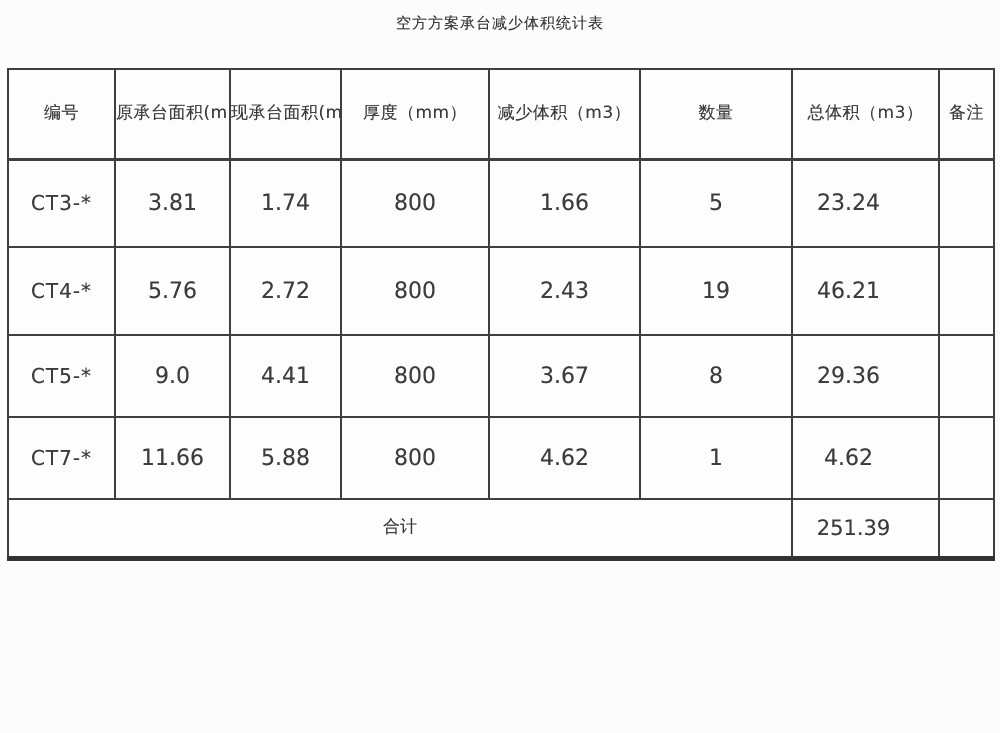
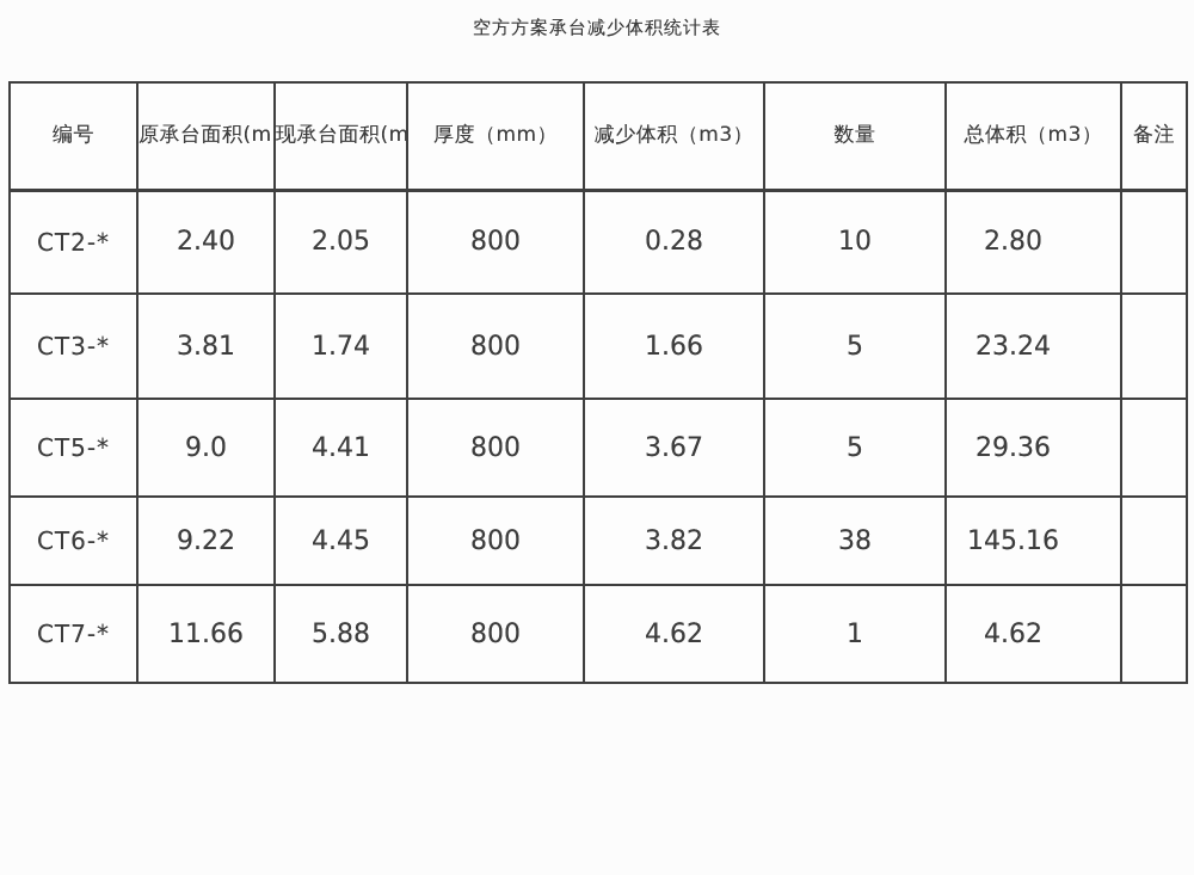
  空方方案承台减少体积统计表
  编号	原承台面积(m	现承台面积(m	厚度（mm）	减少体积（m3）	数量	总体积（m3）	备注
+ CT2-*	2.40	2.05	800	0.28	10	2.80
  CT3-*	3.81	1.74	800	1.66	5	23.24
- CT4-*	5.76	2.72	800	2.43	19	46.21
- CT5-*	9.0	4.41	800	3.67	8	29.36
+ CT5-*	9.0	4.41	800	3.67	5	29.36
+ CT6-*	9.22	4.45	800	3.82	38	145.16
  CT7-*	11.66	5.88	800	4.62	1	4.62
- 合计	251.39
